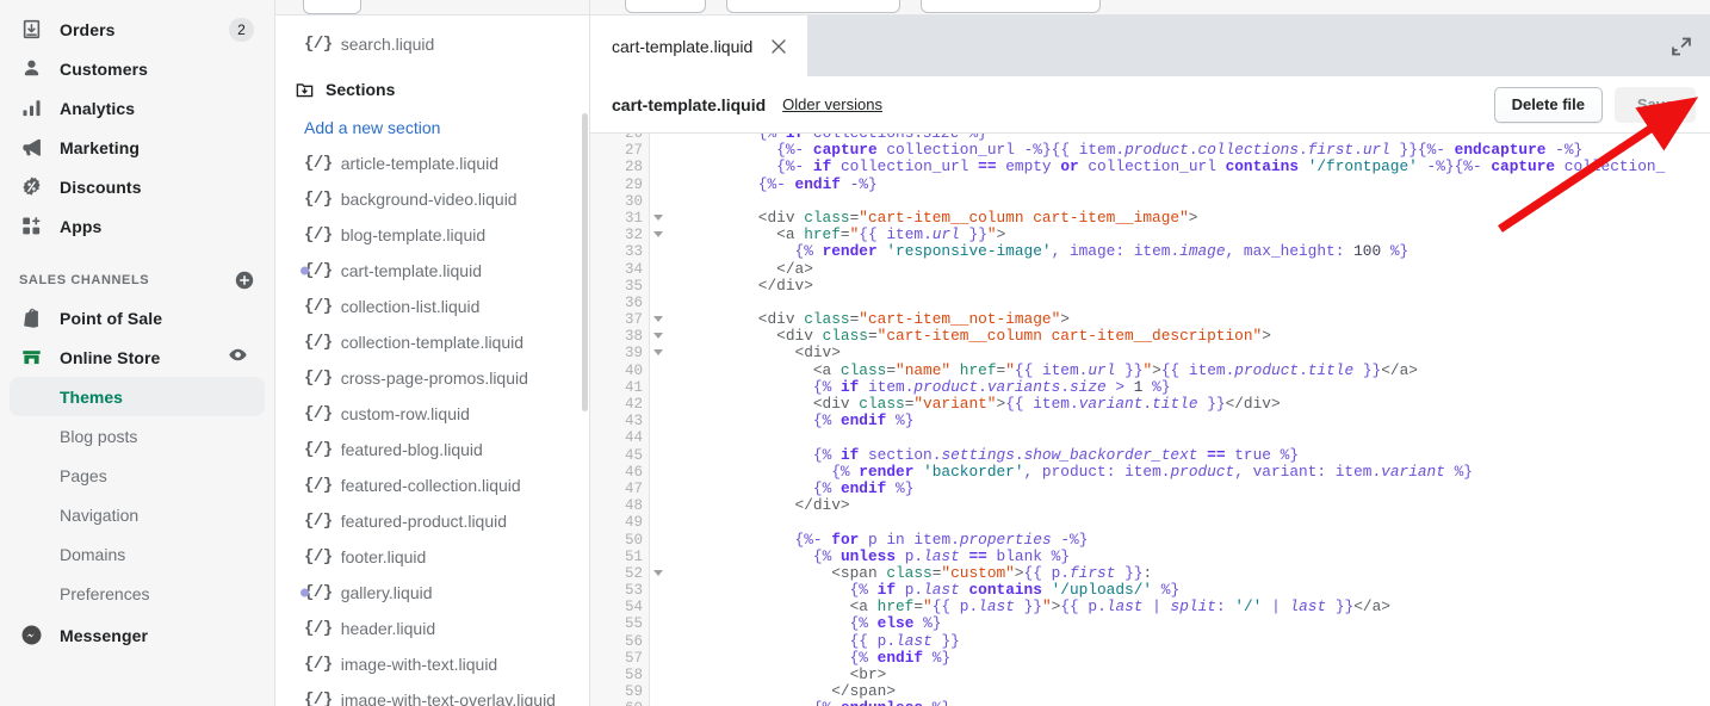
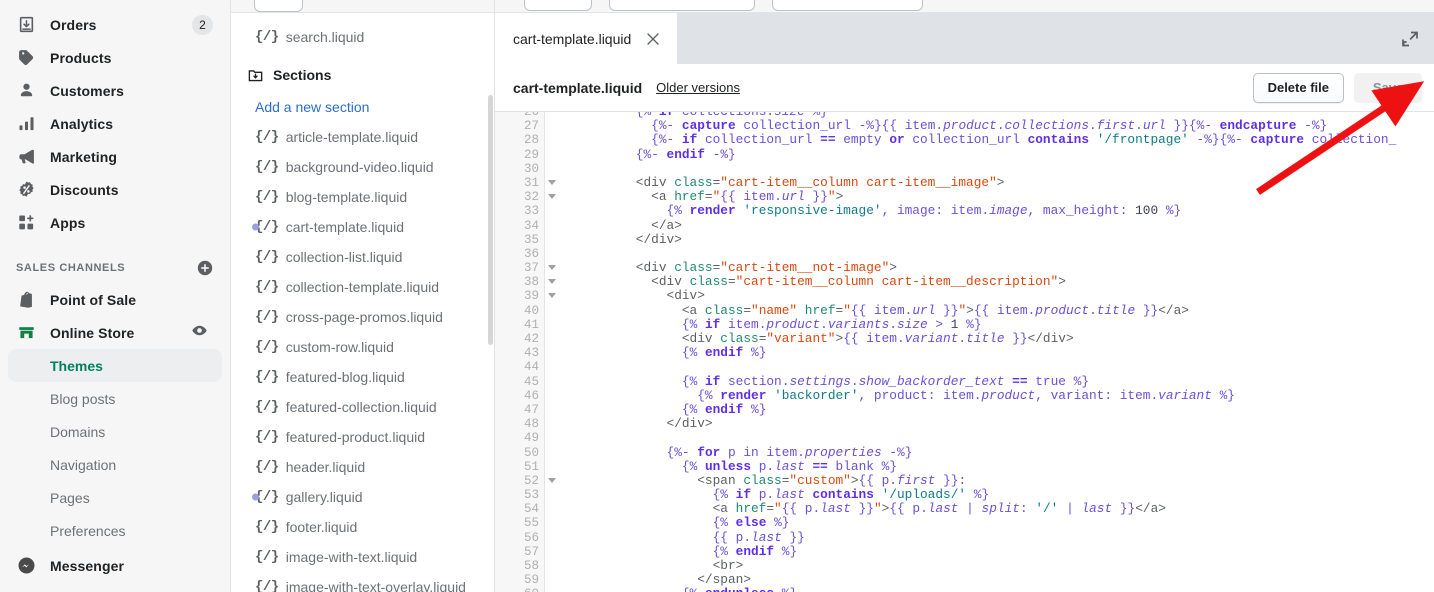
  Orders
  2
+ Products
  Customers
  Analytics
  Marketing
  Discounts
  Apps
  SALES CHANNELS
  Point of Sale
  Online Store
  Themes
  Blog posts
- Pages
+ Domains
  Navigation
- Domains
+ Pages
  Preferences
  Messenger
  {/}
  search.liquid
  Sections
  Add a new section
  {/}
  article-template.liquid
  {/}
  background-video.liquid
  {/}
  blog-template.liquid
  cart-template.liquid
  {/}
  collection-list.liquid
  {/}
  collection-template.liquid
  {/}
  cross-page-promos.liquid
  {/}
  custom-row.liquid
  {/}
  featured-blog.liquid
  {/}
  featured-collection.liquid
  {/}
  featured-product.liquid
  {/}
- footer.liquid
+ header.liquid
  gallery.liquid
  {/}
- header.liquid
+ footer.liquid
  {/}
  image-with-text.liquid
  {/}
  image-with-text-overlay.liquid
  cart-template.liquid
  cart-template.liquid
  Older versions
  Delete file
  Save
  26
  27
  28
  29
  30
  31
  32
  33
  34
  35
  36
  37
  38
  39
  40
  41
  42
  43
  44
  45
  46
  47
  48
  49
  50
  51
  52
  53
  54
  55
  56
  57
  58
  59
  {% if collections.size %}
  {%- capture collection_url -%}{{ item.product.collections.first.url }}{%- endcapture -%}
  {%- if collection_url == empty or collection_url contains '/frontpage' -%}{%- capture coection_
  {%- endif -%}
  <div class="cart-item__column cart-item__image">
  <a href="{{ item.url }}">
  {% render 'responsive-image', image: item.image, max_height: 100 %}
  </a>
  </div>
  <div class="cart-item__not-image">
  <div class="cart-item__column cart-item__description">
  <div>
  <a class="name" href="{{ item.url }}">{{ item.product.title }}</a>
  {% if item.product.variants.size > 1 %}
  <div class="variant">{{ item.variant.title }}</div>
  {% endif %}
  {% if section.settings.show_backorder_text == true %}
  {% render 'backorder', product: item.product, variant: item.variant %}
  {% endif %}
  </div>
  {%- for p in item.properties -%}
  {% unless p.last == blank %}
  <span class="custom">{{ p.first }}:
  {% if p.last contains '/uploads/' %}
  <a href="{{ p.last }}">{{ p.last | split: '/' | last }}</a>
  {% else %}
  {{ p.last }}
  {% endif %}
  <br>
  </span>
